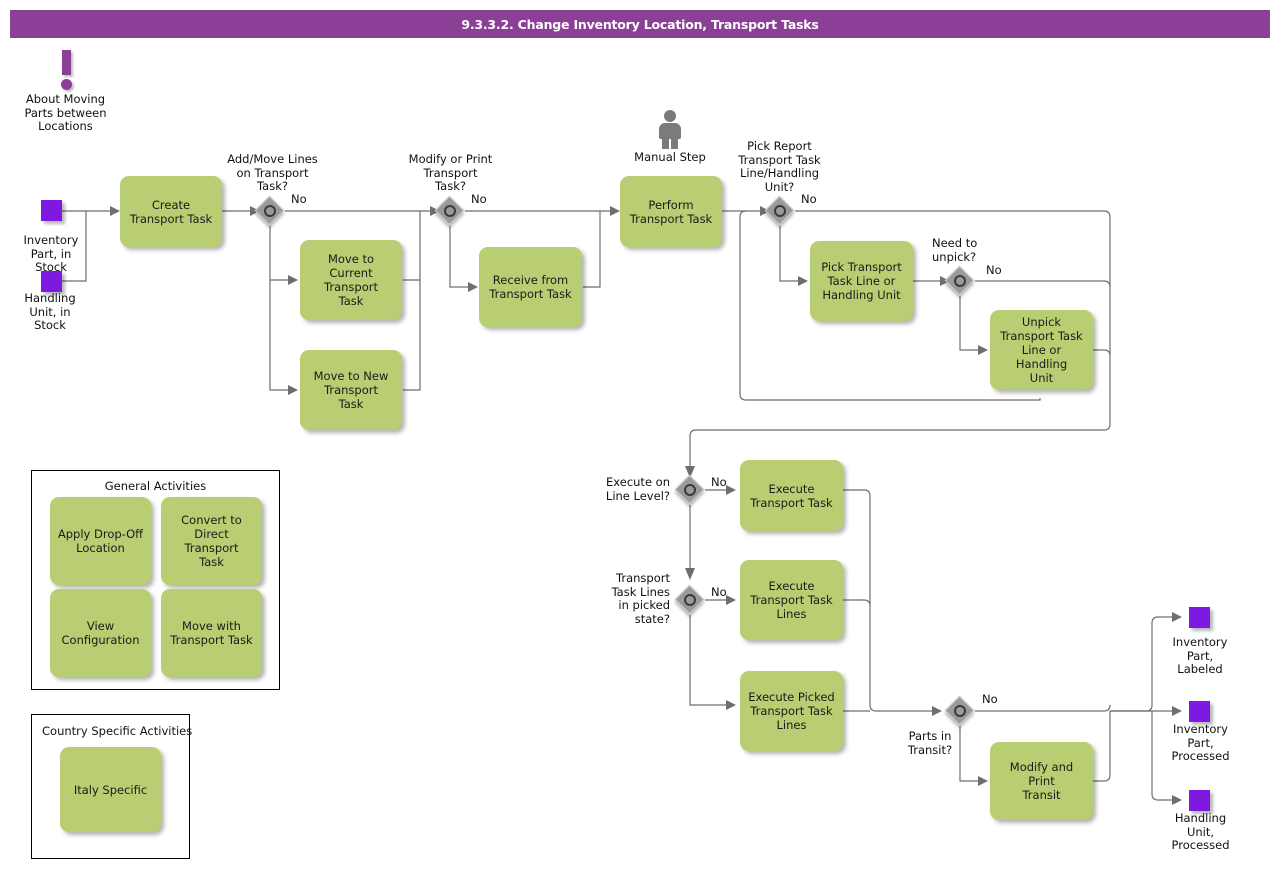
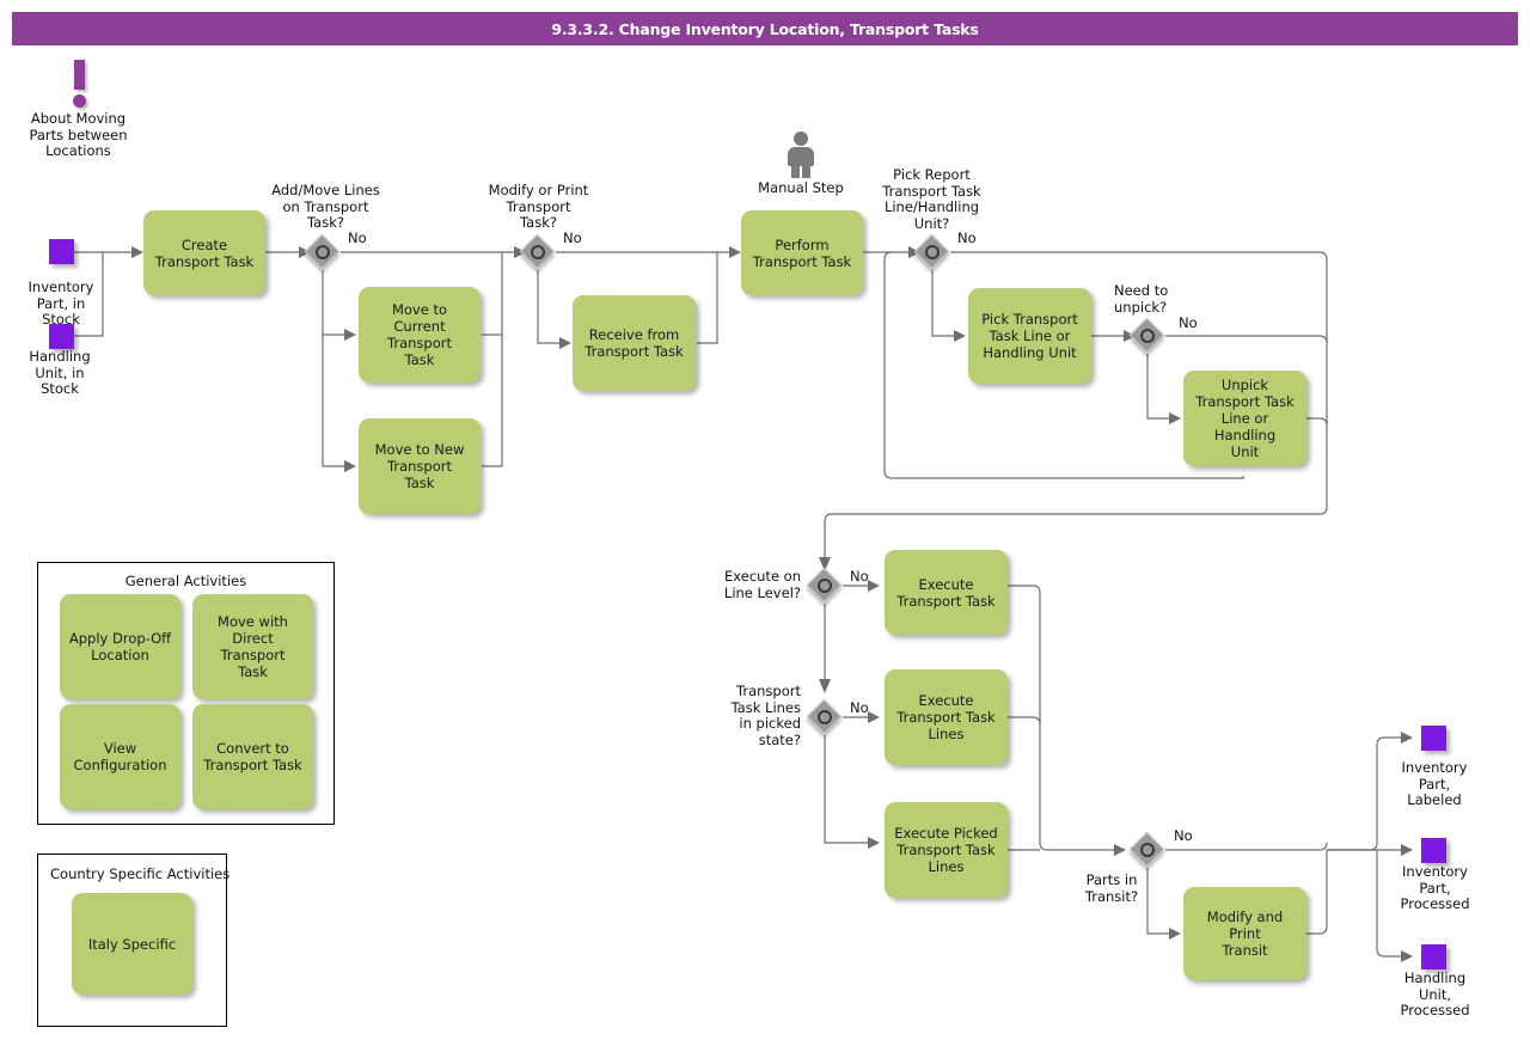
  9.3.3.2. Change Inventory Location, Transport Tasks
  About Moving
  Parts between
  Locations
  Inventory
  Part, in
  Stock
  Handling
  Unit, in
  Stock
  Create
  Transport Task
  Move to
  Current
  Transport
  Task
  Move to New
  Transport
  Task
  Receive from
  Transport Task
  Perform
  Transport Task
  Pick Transport
  Task Line or
  Handling Unit
  Unpick
  Transport Task
  Line or Handling
  Unit
  Execute
  Transport Task
  Execute
  Transport Task
  Lines
  Execute Picked
  Transport Task
  Lines
  Modify and Print
  Transit
  Manual Step
  Add/Move Lines
  on Transport
  Task?
  No
  Modify or Print
  Transport
  Task?
  No
  Pick Report
  Transport Task
  Line/Handling
  Unit?
  No
  Need to
  unpick?
  No
  Execute on
  Line Level?
  No
  Transport
  Task Lines
  in picked
  state?
  No
  Parts in
  Transit?
  No
  Inventory
  Part,
  Labeled
  Inventory
  Part,
  Processed
  Handling
  Unit,
  Processed
  General Activities
  Apply Drop-Off
  Location
- Convert to
+ Move with
  Direct Transport
  Task
  View
  Configuration
- Move with
+ Convert to
  Transport Task
  Country Specific Activities
  Italy Specific
